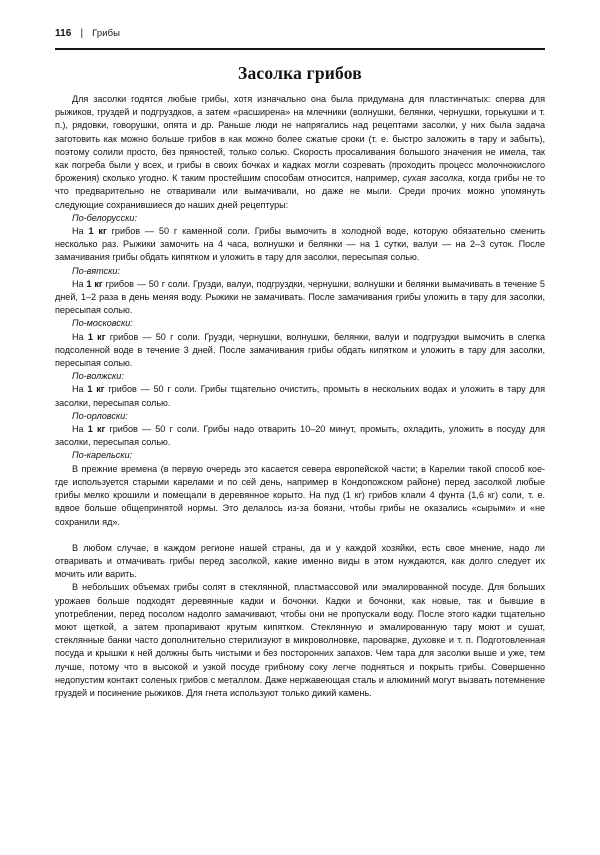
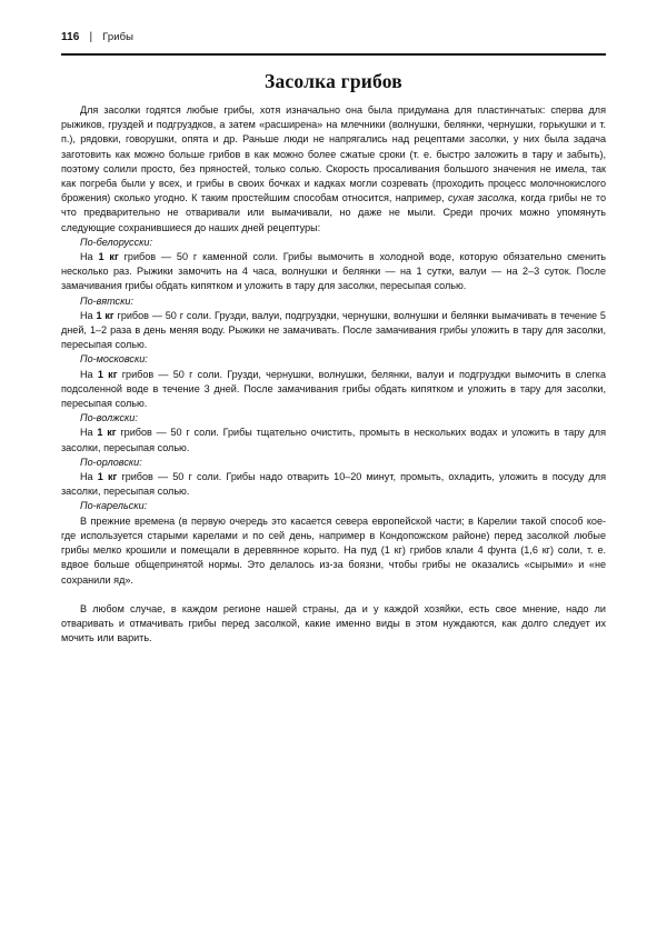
  116
  |
  Грибы
  Засолка грибов
  Для засолки годятся любые грибы, хотя изначально она была придумана для пластинчатых: сперва для рыжиков, груздей и подгруздков, а затем «расширена» на млечники (волнушки, белянки, чернушки, горькушки и т. п.), рядовки, говорушки, опята и др. Раньше люди не напрягались над рецептами засолки, у них была задача заготовить как можно больше грибов в как можно более сжатые сроки (т. е. быстро заложить в тару и забыть), поэтому солили просто, без пряностей, только солью. Скорость просаливания большого значения не имела, так как погреба были у всех, и грибы в своих бочках и кадках могли созревать (проходить процесс молочнокислого брожения) сколько угодно. К таким простейшим способам относится, например, сухая засолка, когда грибы не то что предварительно не отваривали или вымачивали, но даже не мыли. Среди прочих можно упомянуть следующие сохранившиеся до наших дней рецептуры:
  По-белорусски:
  На 1 кг грибов — 50 г каменной соли. Грибы вымочить в холодной воде, которую обязательно сменить несколько раз. Рыжики замочить на 4 часа, волнушки и белянки — на 1 сутки, валуи — на 2–3 суток. После замачивания грибы обдать кипятком и уложить в тару для засолки, пересыпая солью.
  По-вятски:
  На 1 кг грибов — 50 г соли. Грузди, валуи, подгруздки, чернушки, волнушки и белянки вымачивать в течение 5 дней, 1–2 раза в день меняя воду. Рыжики не замачивать. После замачивания грибы уложить в тару для засолки, пересыпая солью.
  По-московски:
  На 1 кг грибов — 50 г соли. Грузди, чернушки, волнушки, белянки, валуи и подгруздки вымочить в слегка подсоленной воде в течение 3 дней. После замачивания грибы обдать кипятком и уложить в тару для засолки, пересыпая солью.
  По-волжски:
  На 1 кг грибов — 50 г соли. Грибы тщательно очистить, промыть в нескольких водах и уложить в тару для засолки, пересыпая солью.
  По-орловски:
  На 1 кг грибов — 50 г соли. Грибы надо отварить 10–20 минут, промыть, охладить, уложить в посуду для засолки, пересыпая солью.
  По-карельски:
  В прежние времена (в первую очередь это касается севера европейской части; в Карелии такой способ кое-где используется старыми карелами и по сей день, например в Кондопожском районе) перед засолкой любые грибы мелко крошили и помещали в деревянное корыто. На пуд (1 кг) грибов клали 4 фунта (1,6 кг) соли, т. е. вдвое больше общепринятой нормы. Это делалось из-за боязни, чтобы грибы не оказались «сырыми» и «не сохранили яд».
  В любом случае, в каждом регионе нашей страны, да и у каждой хозяйки, есть свое мнение, надо ли отваривать и отмачивать грибы перед засолкой, какие именно виды в этом нуждаются, как долго следует их мочить или варить.
- В небольших объемах грибы солят в стеклянной, пластмассовой или эмалированной посуде. Для больших урожаев больше подходят деревянные кадки и бочонки. Кадки и бочонки, как новые, так и бывшие в употреблении, перед посолом надолго замачивают, чтобы они не пропускали воду. После этого кадки тщательно моют щеткой, а затем пропаривают крутым кипятком. Стеклянную и эмалированную тару моют и сушат, стеклянные банки часто дополнительно стерилизуют в микроволновке, пароварке, духовке и т. п. Подготовленная посуда и крышки к ней должны быть чистыми и без посторонних запахов. Чем тара для засолки выше и уже, тем лучше, потому что в высокой и узкой посуде грибному соку легче подняться и покрыть грибы. Совершенно недопустим контакт соленых грибов с металлом. Даже нержавеющая сталь и алюминий могут вызвать потемнение груздей и посинение рыжиков. Для гнета используют только дикий камень.
